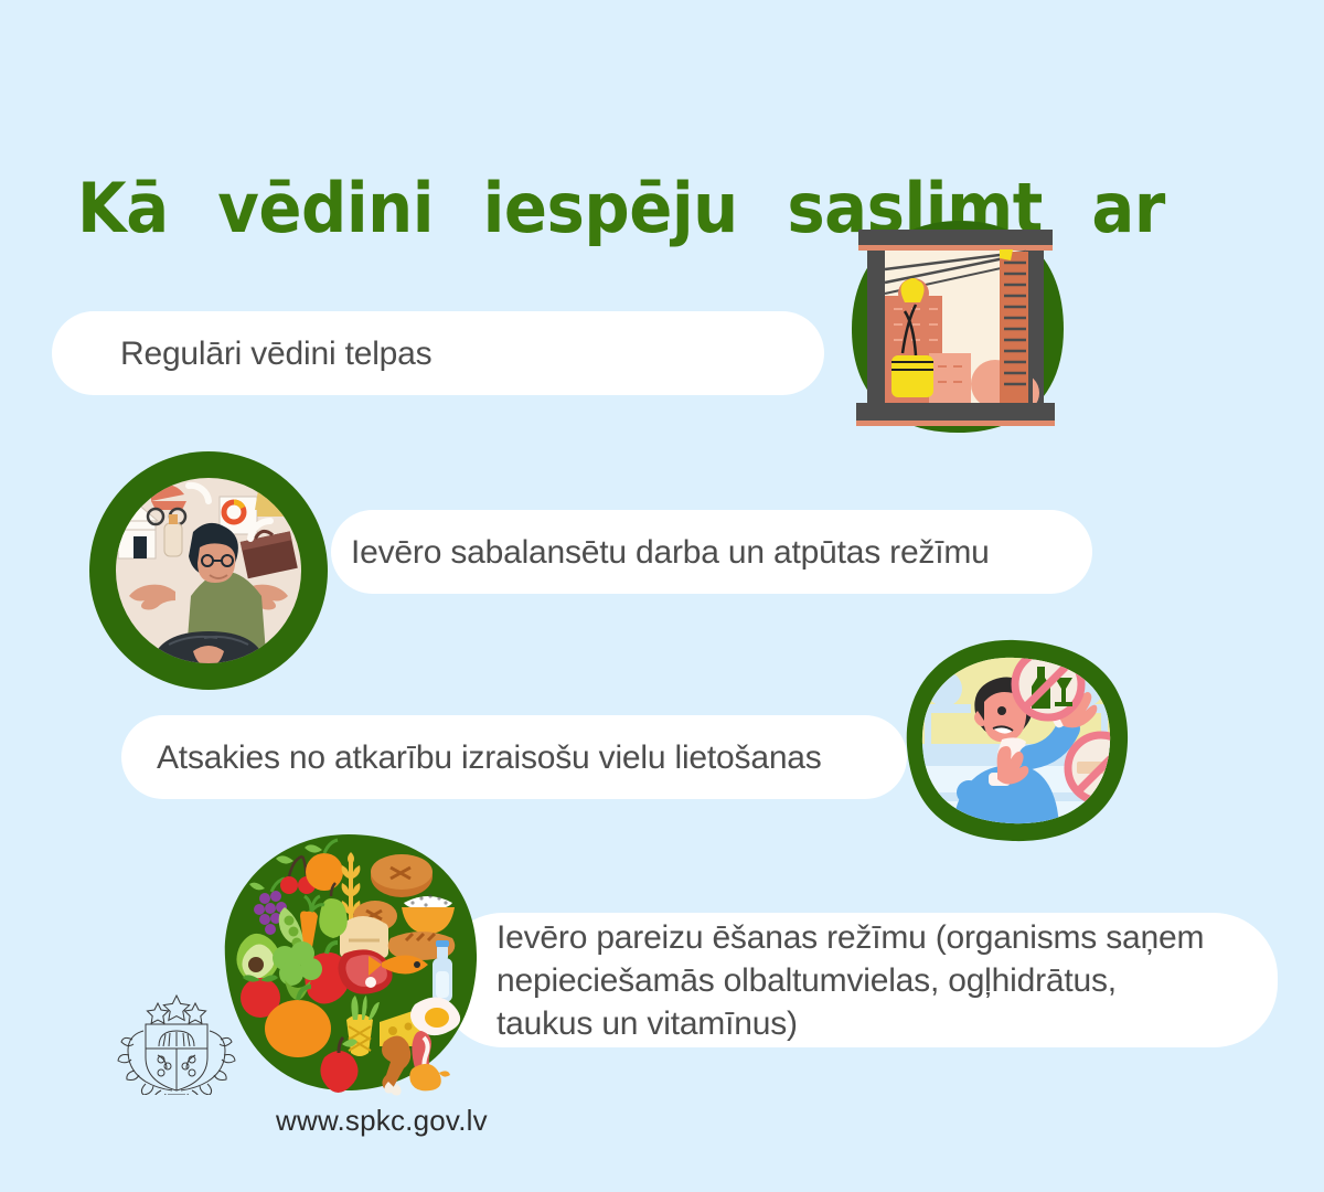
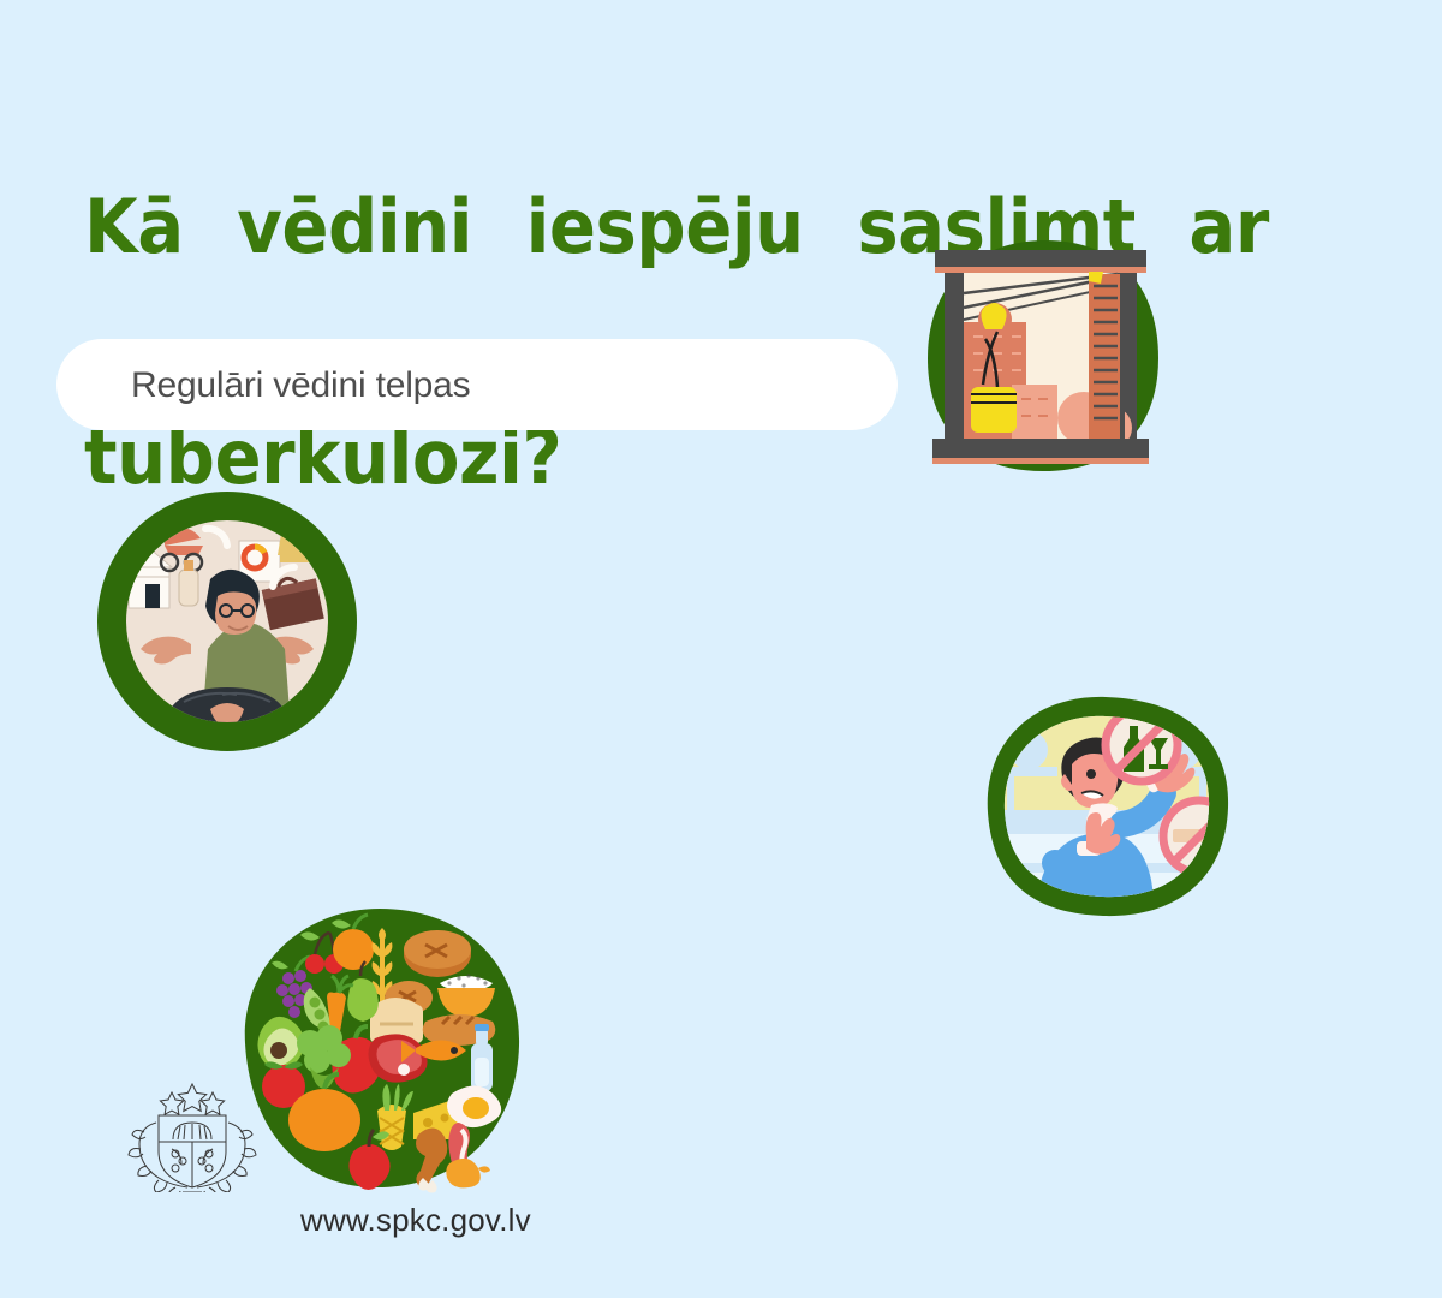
  Kā vēdini iespēju saslimt ar
+ tuberkulozi?
  Regulāri vēdini telpas
- Ievēro sabalansētu darba un atpūtas režīmu
- Atsakies no atkarību izraisošu vielu lietošanas
- Ievēro pareizu ēšanas režīmu (organisms saņem
- nepieciešamās olbaltumvielas, ogļhidrātus,
- taukus un vitamīnus)
  www.spkc.gov.lv
